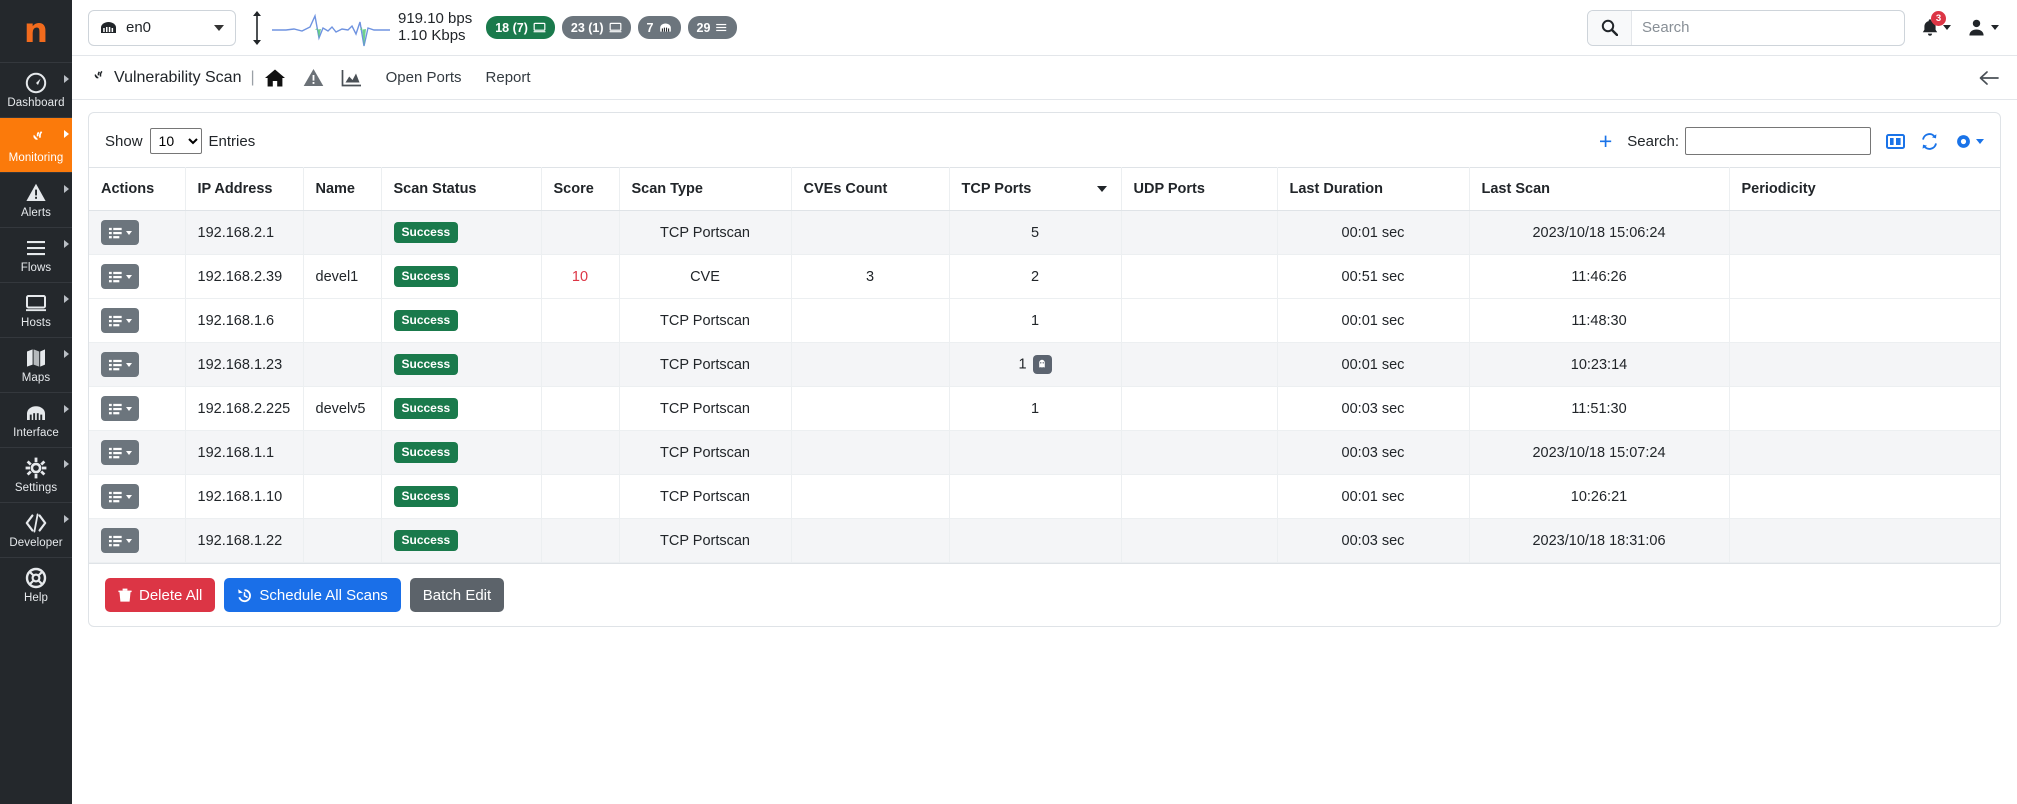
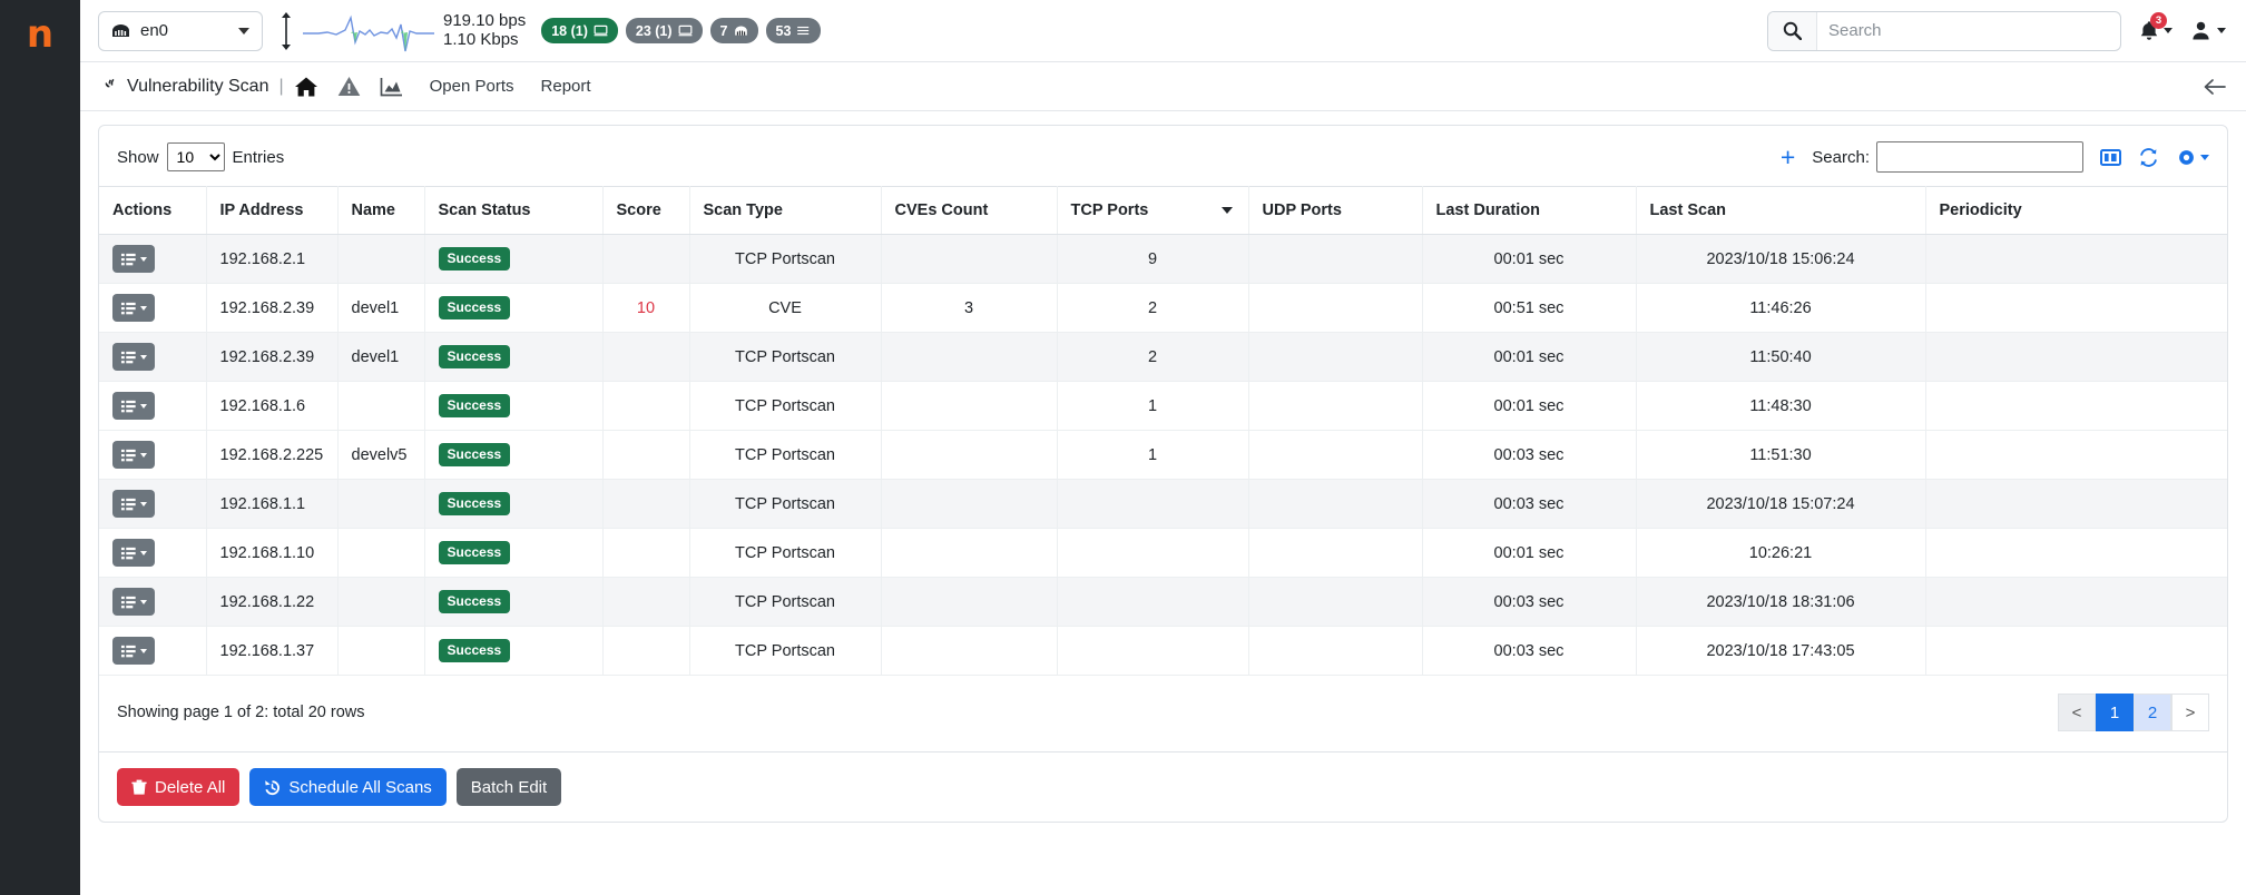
  n
- Dashboard
- Monitoring
- Alerts
- Flows
- Hosts
- Maps
- Interface
- Settings
- Developer
- Help
  en0
  919.10 bps
  1.10 Kbps
- 18 (7)
+ 18 (1)
  23 (1)
  7
- 29
+ 53
  Search
  3
  Vulnerability Scan
  |
  Open Ports
  Report
  Show
  10
  Entries
  +
  Search:
  Actions	IP Address	Name	Scan Status	Score	Scan Type	CVEs Count	TCP Ports	UDP Ports	Last Duration	Last Scan	Periodicity
- 	192.168.2.1		Success		TCP Portscan		5		00:01 sec	2023/10/18 15:06:24
+ 	192.168.2.1		Success		TCP Portscan		9		00:01 sec	2023/10/18 15:06:24
  	192.168.2.39	devel1	Success	10	CVE	3	2		00:51 sec	11:46:26
+ 	192.168.2.39	devel1	Success		TCP Portscan		2		00:01 sec	11:50:40
  	192.168.1.6		Success		TCP Portscan		1		00:01 sec	11:48:30
- 	192.168.1.23		Success		TCP Portscan		1		00:01 sec	10:23:14
  	192.168.2.225	develv5	Success		TCP Portscan		1		00:03 sec	11:51:30
  	192.168.1.1		Success		TCP Portscan				00:03 sec	2023/10/18 15:07:24
  	192.168.1.10		Success		TCP Portscan				00:01 sec	10:26:21
  	192.168.1.22		Success		TCP Portscan				00:03 sec	2023/10/18 18:31:06
+ 	192.168.1.37		Success		TCP Portscan				00:03 sec	2023/10/18 17:43:05
+ Showing page 1 of 2: total 20 rows
+ <
+ 1
+ 2
+ >
  Delete All
  Schedule All Scans
  Batch Edit
